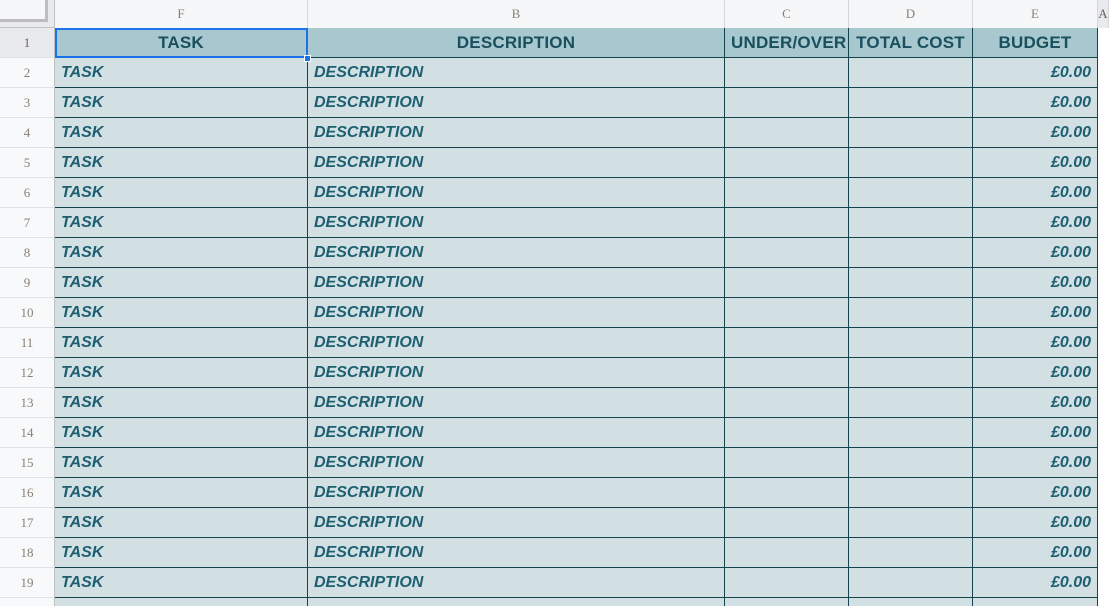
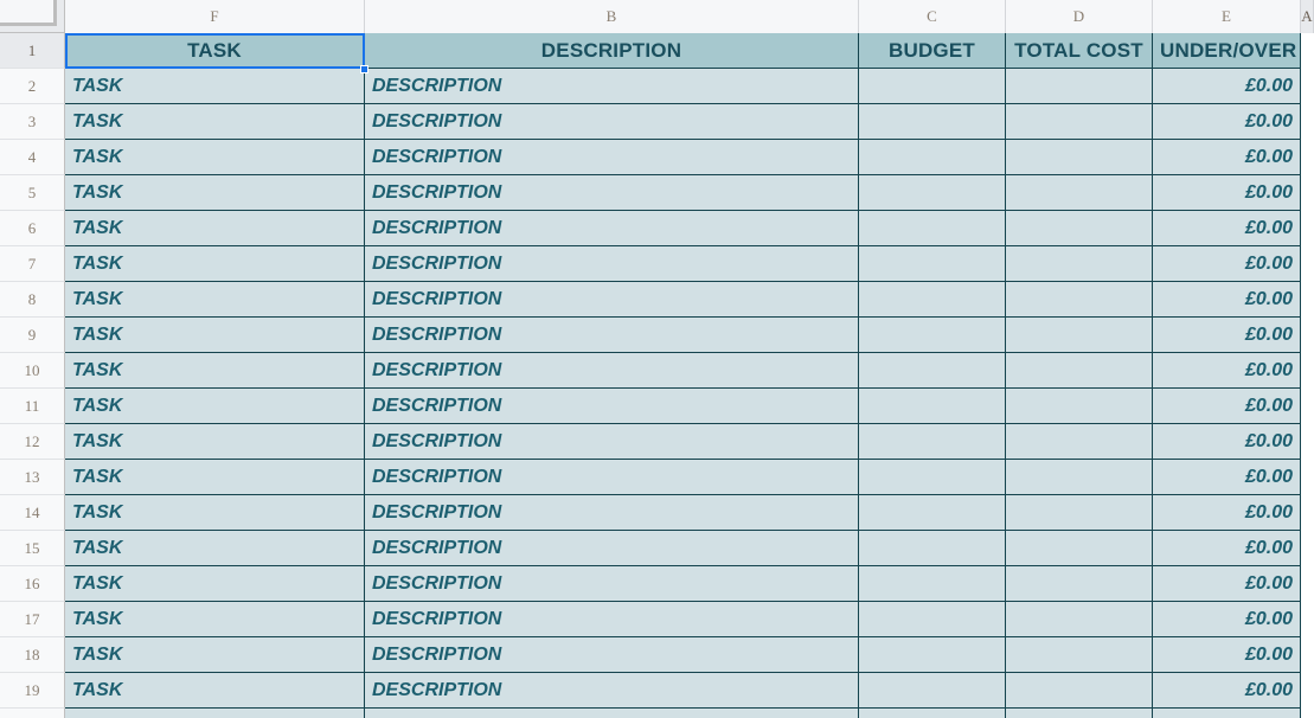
  F
  B
  C
  D
  E
  A
  1
  2
  3
  4
  5
  6
  7
  8
  9
  10
  11
  12
  13
  14
  15
  16
  17
  18
  19
  TASK
  DESCRIPTION
- UNDER/OVER
+ BUDGET
  TOTAL COST
- BUDGET
+ UNDER/OVER
  TASK
  DESCRIPTION
  £0.00
  TASK
  DESCRIPTION
  £0.00
  TASK
  DESCRIPTION
  £0.00
  TASK
  DESCRIPTION
  £0.00
  TASK
  DESCRIPTION
  £0.00
  TASK
  DESCRIPTION
  £0.00
  TASK
  DESCRIPTION
  £0.00
  TASK
  DESCRIPTION
  £0.00
  TASK
  DESCRIPTION
  £0.00
  TASK
  DESCRIPTION
  £0.00
  TASK
  DESCRIPTION
  £0.00
  TASK
  DESCRIPTION
  £0.00
  TASK
  DESCRIPTION
  £0.00
  TASK
  DESCRIPTION
  £0.00
  TASK
  DESCRIPTION
  £0.00
  TASK
  DESCRIPTION
  £0.00
  TASK
  DESCRIPTION
  £0.00
  TASK
  DESCRIPTION
  £0.00
